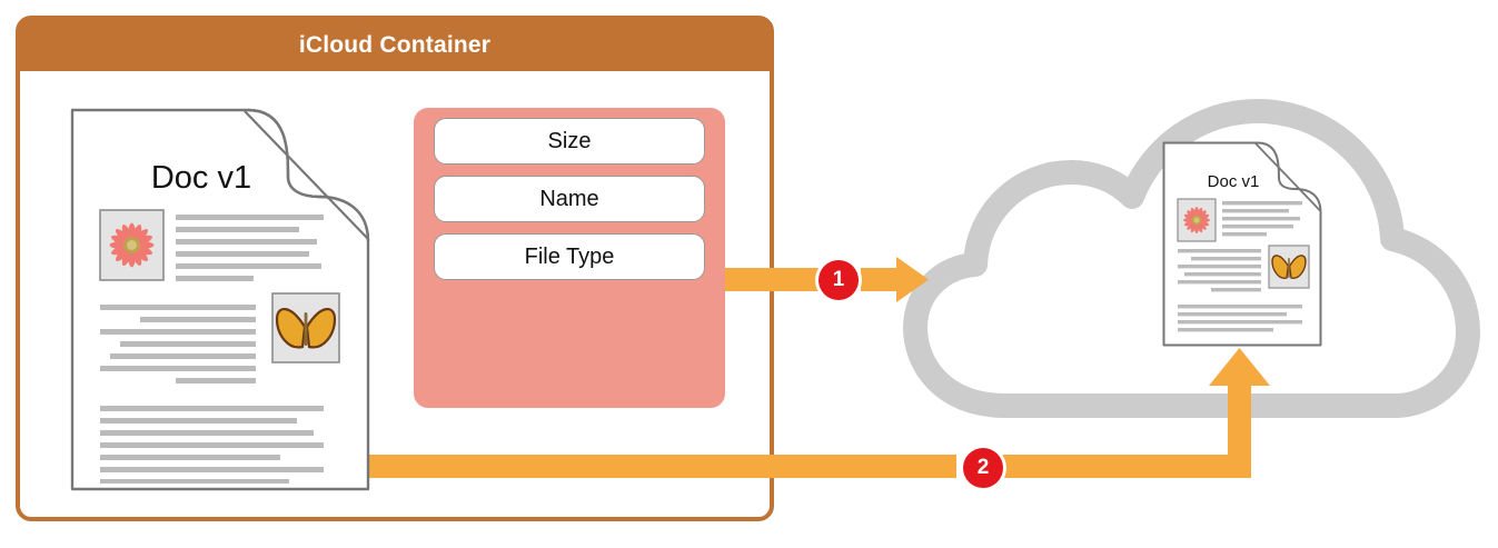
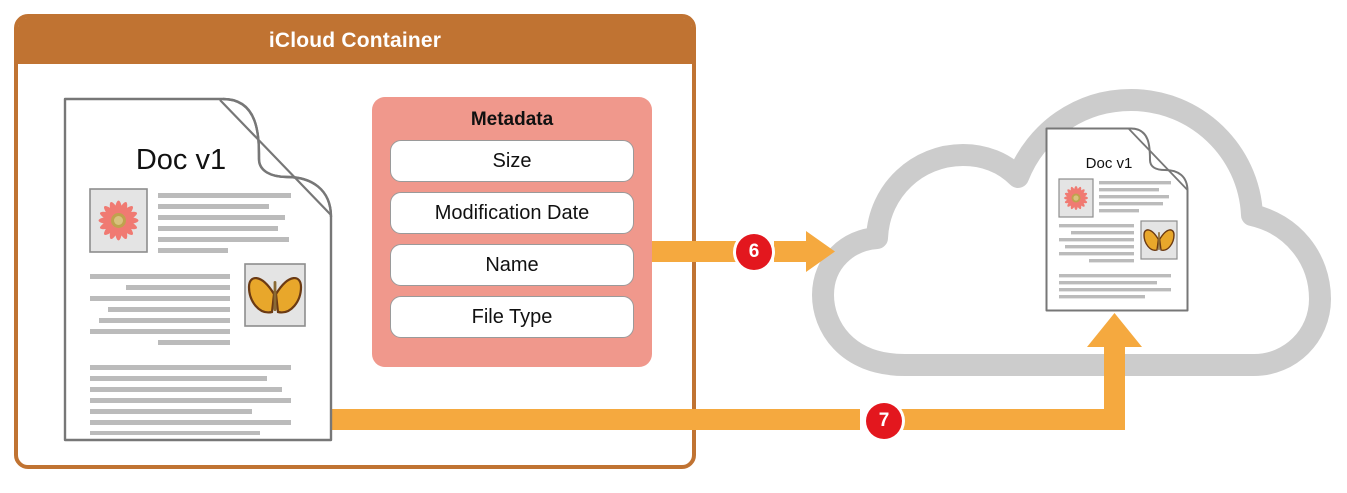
  iCloud Container
  Doc v1
+ Metadata
  Size
+ Modification Date
  Name
  File Type
  Doc v1
- 1
+ 6
- 2
+ 7
